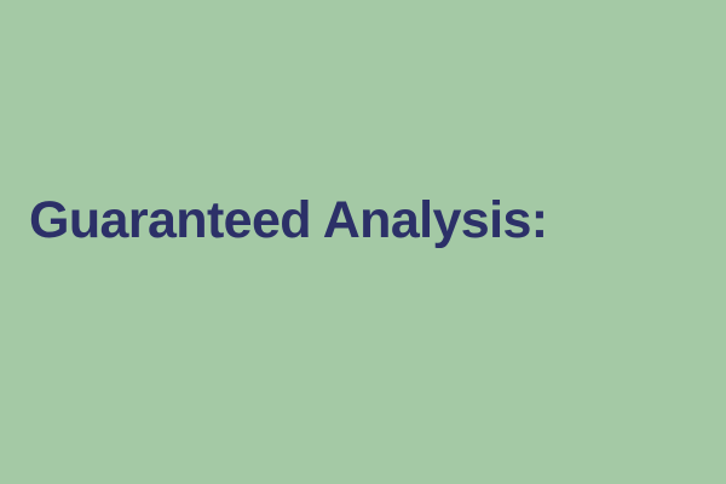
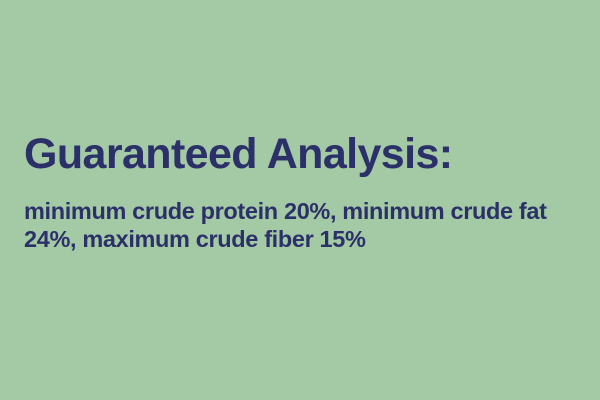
  Guaranteed Analysis:
+ minimum crude protein 20%, minimum crude fat 24%, maximum crude fiber 15%
